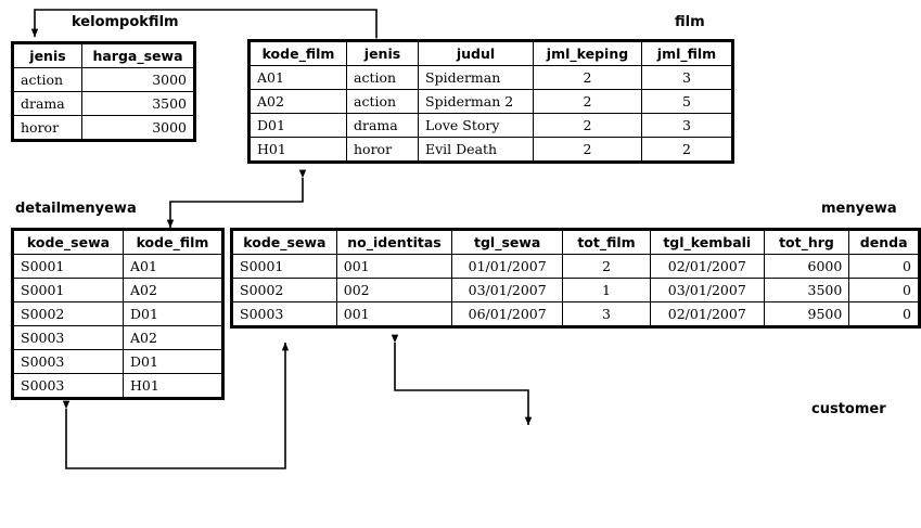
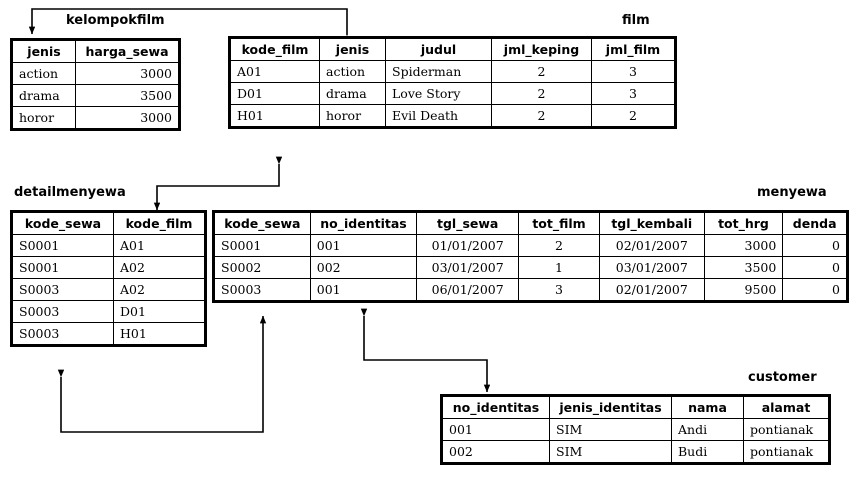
  kelompokfilm
  jenis	harga_sewa
  action	3000
  drama	3500
  horor	3000
  film
  kode_film	jenis	judul	jml_keping	jml_film
  A01	action	Spiderman	2	3
- A02	action	Spiderman 2	2	5
  D01	drama	Love Story	2	3
  H01	horor	Evil Death	2	2
  detailmenyewa
  kode_sewa	kode_film
  S0001	A01
  S0001	A02
- S0002	D01
  S0003	A02
  S0003	D01
  S0003	H01
  menyewa
  kode_sewa	no_identitas	tgl_sewa	tot_film	tgl_kembali	tot_hrg	denda
- S0001	001	01/01/2007	2	02/01/2007	6000	0
+ S0001	001	01/01/2007	2	02/01/2007	3000	0
  S0002	002	03/01/2007	1	03/01/2007	3500	0
  S0003	001	06/01/2007	3	02/01/2007	9500	0
  customer
+ no_identitas	jenis_identitas	nama	alamat
+ 001	SIM	Andi	pontianak
+ 002	SIM	Budi	pontianak
